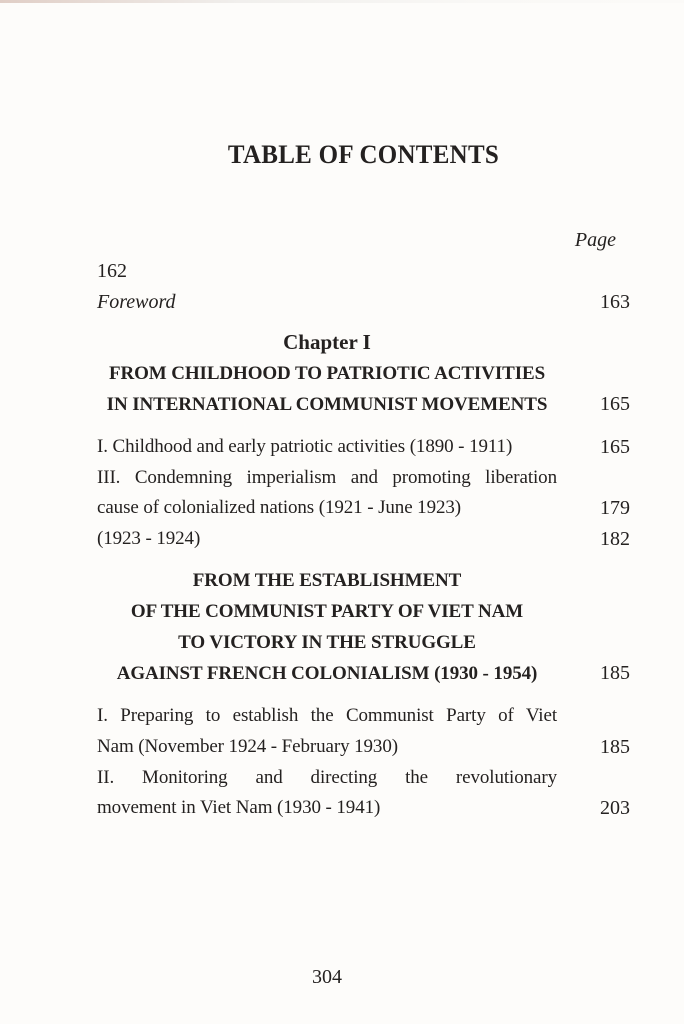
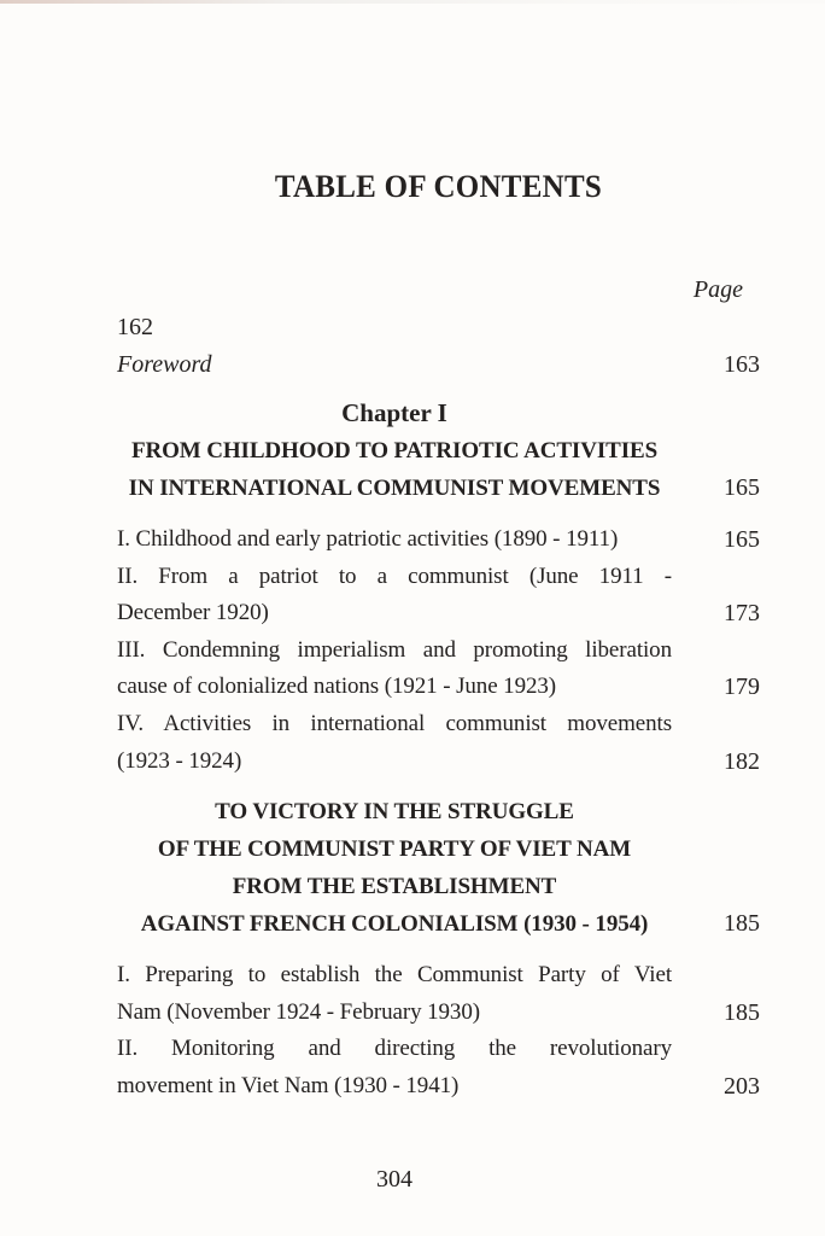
  TABLE OF CONTENTS
  Page
  162
  Foreword
  163
  Chapter I
  FROM CHILDHOOD TO PATRIOTIC ACTIVITIES
  IN INTERNATIONAL COMMUNIST MOVEMENTS
  165
  I. Childhood and early patriotic activities (1890 - 1911)
  165
+ II. From a patriot to a communist (June 1911 -
+ December 1920)
+ 173
  III. Condemning imperialism and promoting liberation
  cause of colonialized nations (1921 - June 1923)
  179
+ IV. Activities in international communist movements
  (1923 - 1924)
  182
- FROM THE ESTABLISHMENT
+ TO VICTORY IN THE STRUGGLE
  OF THE COMMUNIST PARTY OF VIET NAM
- TO VICTORY IN THE STRUGGLE
+ FROM THE ESTABLISHMENT
  AGAINST FRENCH COLONIALISM (1930 - 1954)
  185
  I. Preparing to establish the Communist Party of Viet
  Nam (November 1924 - February 1930)
  185
  II. Monitoring and directing the revolutionary
  movement in Viet Nam (1930 - 1941)
  203
  304
